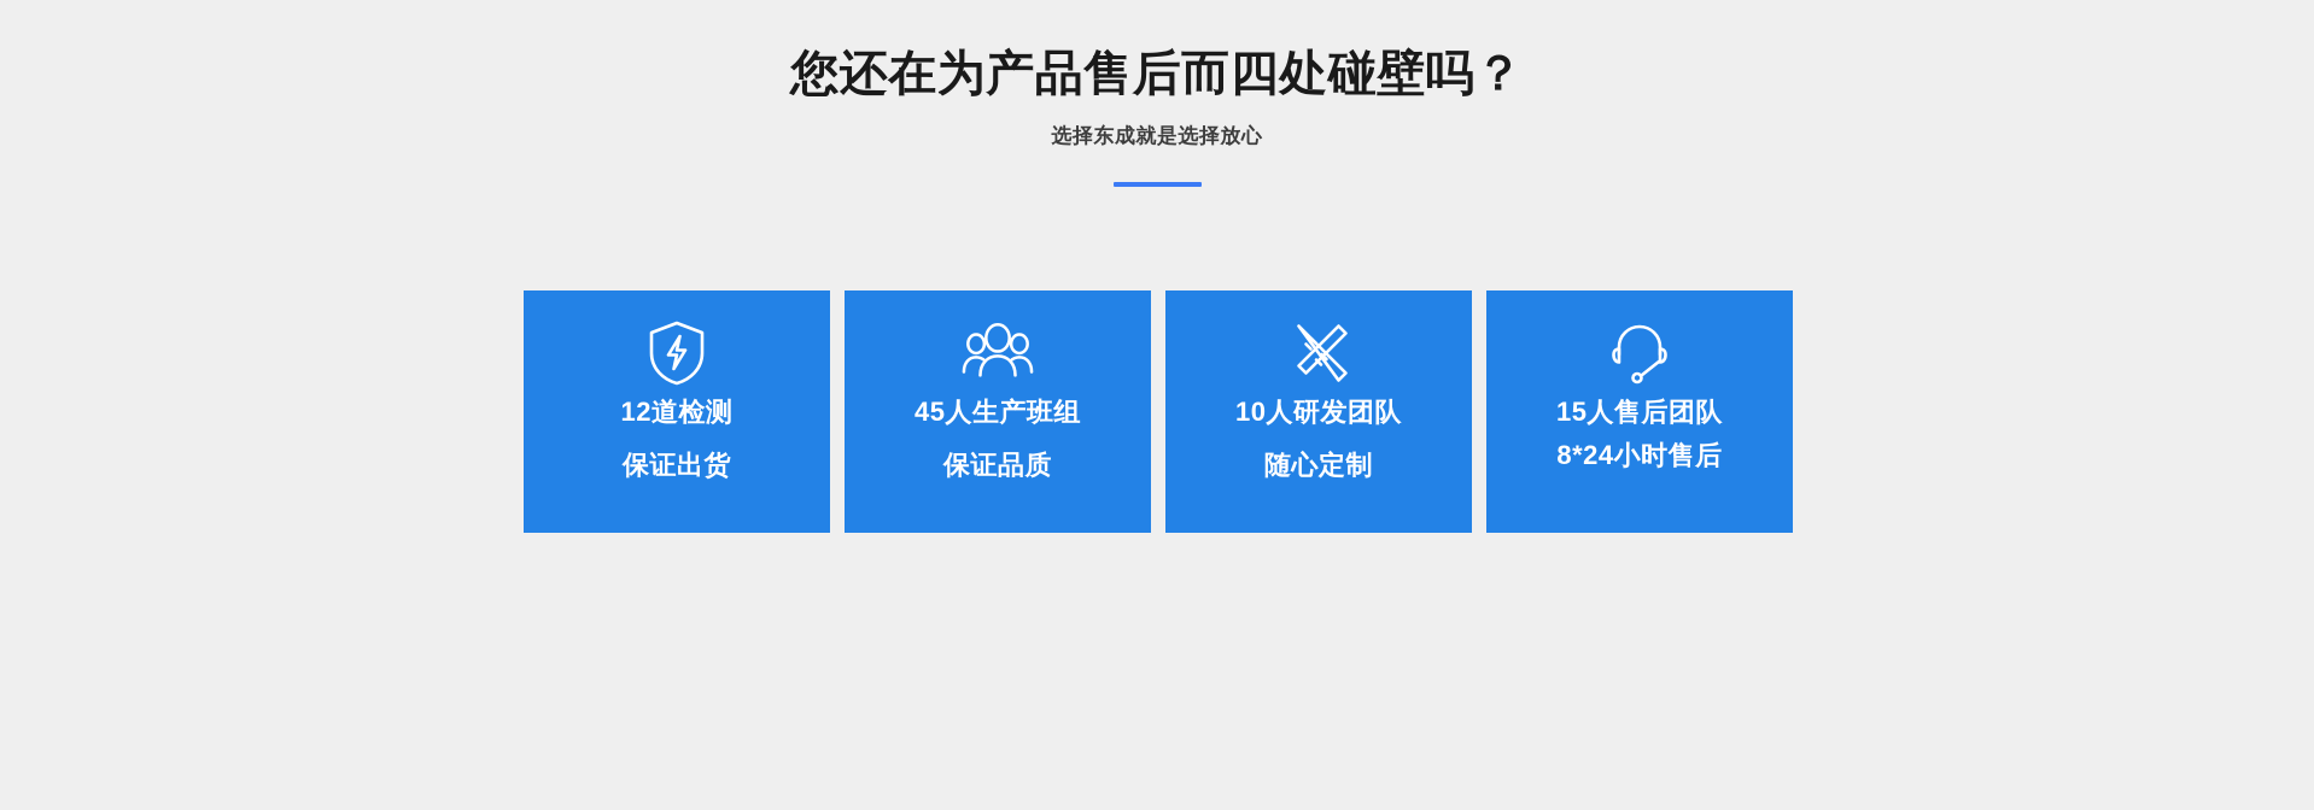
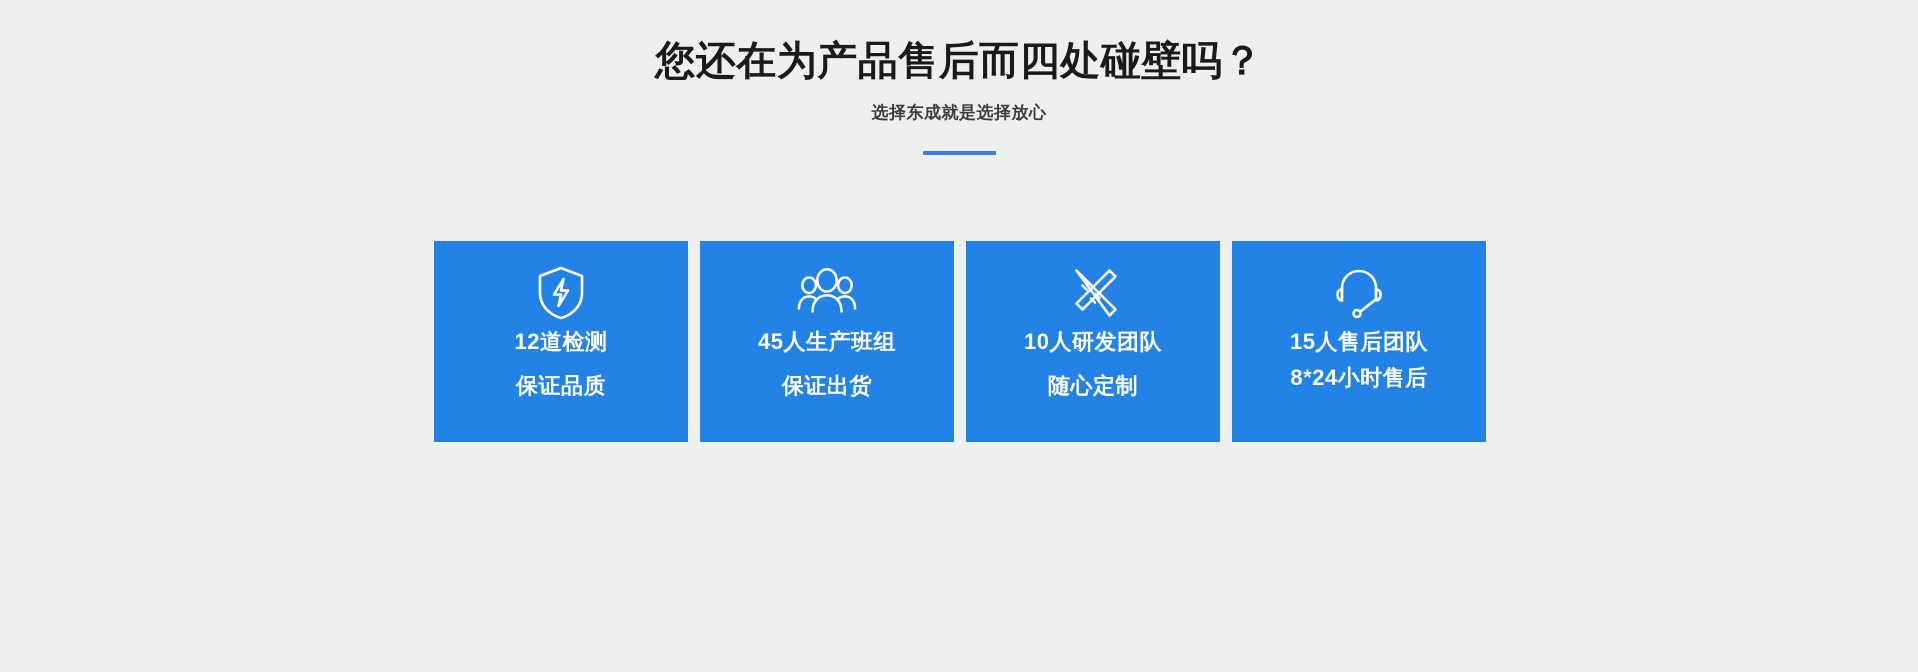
  您还在为产品售后而四处碰壁吗？
  选择东成就是选择放心
  12道检测
- 保证出货
+ 保证品质
  45人生产班组
- 保证品质
+ 保证出货
  10人研发团队
  随心定制
  15人售后团队
  8*24小时售后
